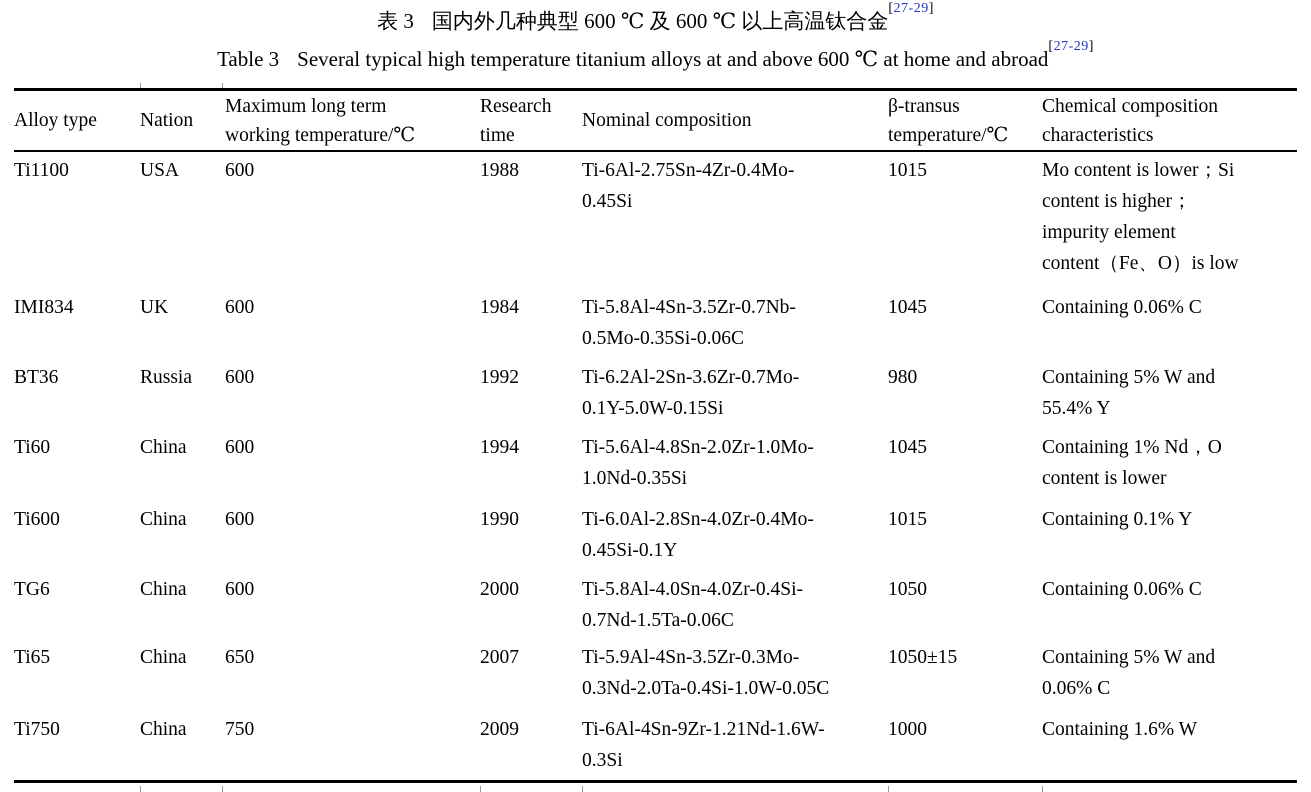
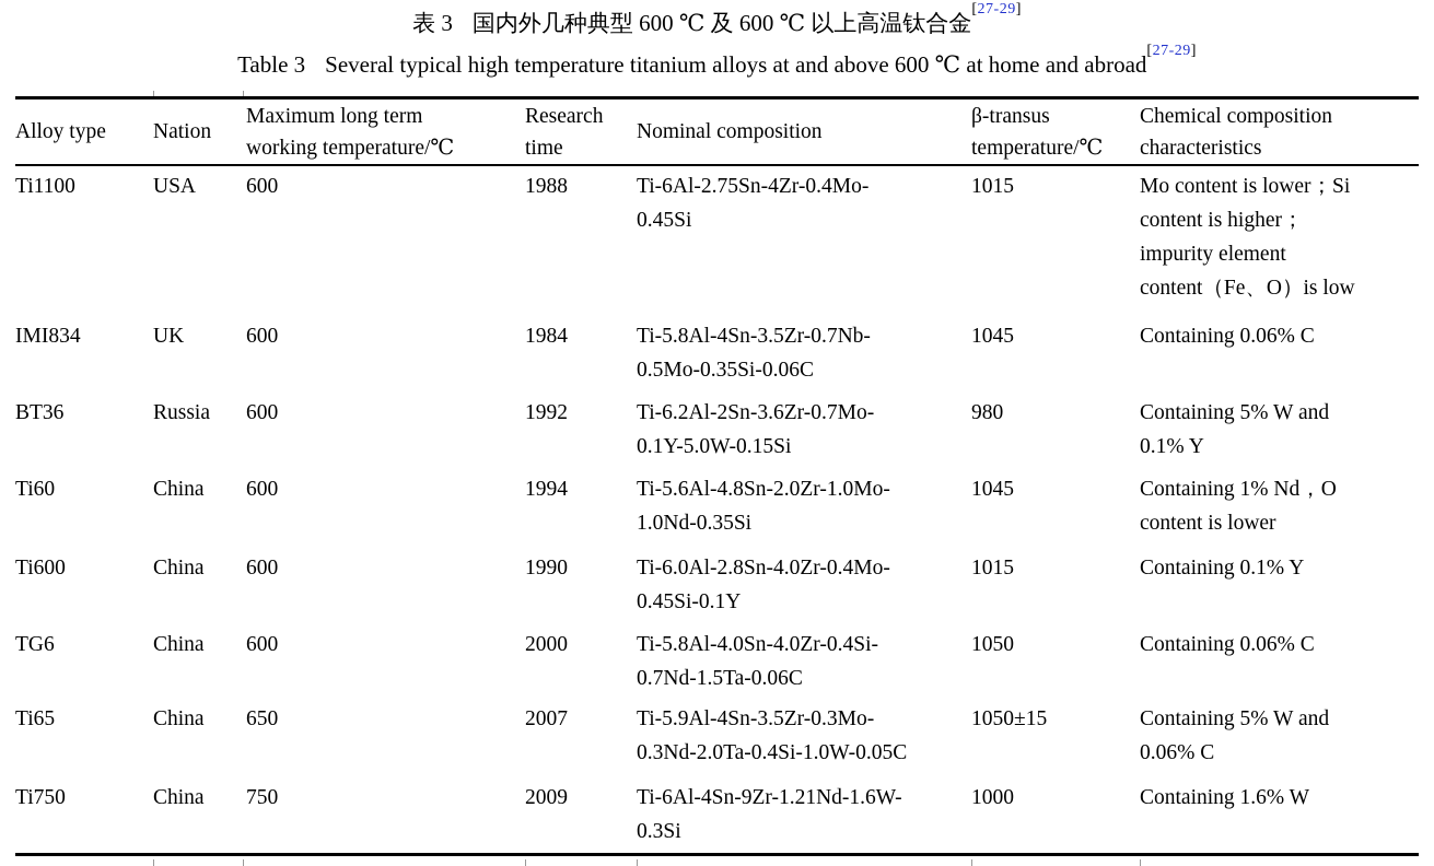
  表 3 国内外几种典型 600 ℃ 及 600 ℃ 以上高温钛合金[27-29]
  Table 3 Several typical high temperature titanium alloys at and above 600 ℃ at home and abroad[27-29]
  Alloy type	Nation	Maximum long term working temperature/℃	Research time	Nominal composition	β-transus temperature/℃	Chemical composition characteristics
  Ti1100	USA	600	1988	Ti-6Al-2.75Sn-4Zr-0.4Mo- 0.45Si	1015	Mo content is lower；Si content is higher； impurity element content（Fe、O）is low
  IMI834	UK	600	1984	Ti-5.8Al-4Sn-3.5Zr-0.7Nb- 0.5Mo-0.35Si-0.06C	1045	Containing 0.06% C
- BT36	Russia	600	1992	Ti-6.2Al-2Sn-3.6Zr-0.7Mo- 0.1Y-5.0W-0.15Si	980	Containing 5% W and 55.4% Y
+ BT36	Russia	600	1992	Ti-6.2Al-2Sn-3.6Zr-0.7Mo- 0.1Y-5.0W-0.15Si	980	Containing 5% W and 0.1% Y
  Ti60	China	600	1994	Ti-5.6Al-4.8Sn-2.0Zr-1.0Mo- 1.0Nd-0.35Si	1045	Containing 1% Nd，O content is lower
  Ti600	China	600	1990	Ti-6.0Al-2.8Sn-4.0Zr-0.4Mo- 0.45Si-0.1Y	1015	Containing 0.1% Y
  TG6	China	600	2000	Ti-5.8Al-4.0Sn-4.0Zr-0.4Si- 0.7Nd-1.5Ta-0.06C	1050	Containing 0.06% C
  Ti65	China	650	2007	Ti-5.9Al-4Sn-3.5Zr-0.3Mo- 0.3Nd-2.0Ta-0.4Si-1.0W-0.05C	1050±15	Containing 5% W and 0.06% C
  Ti750	China	750	2009	Ti-6Al-4Sn-9Zr-1.21Nd-1.6W- 0.3Si	1000	Containing 1.6% W
